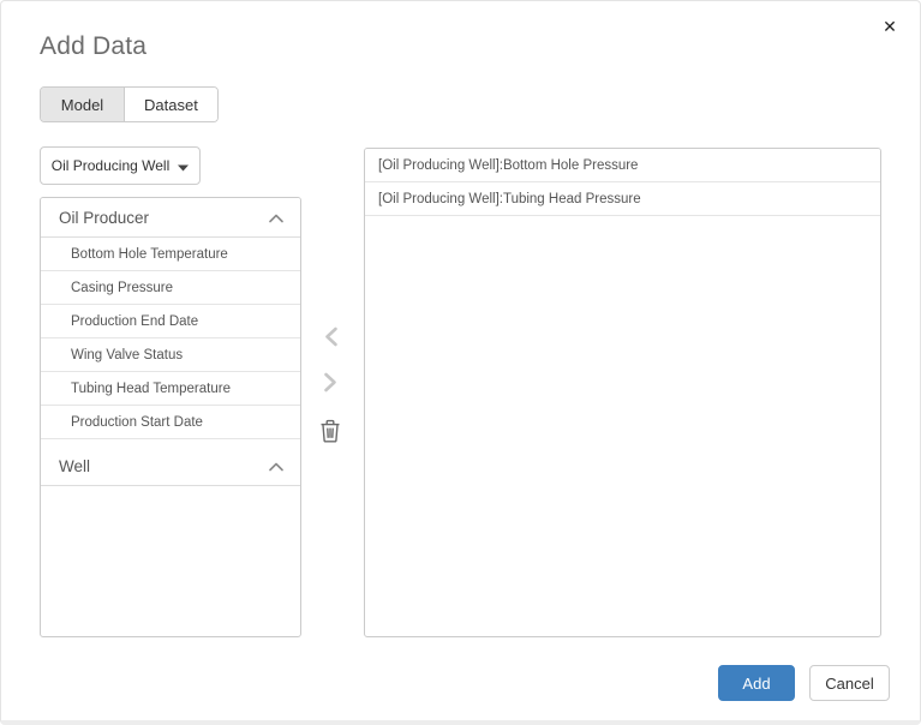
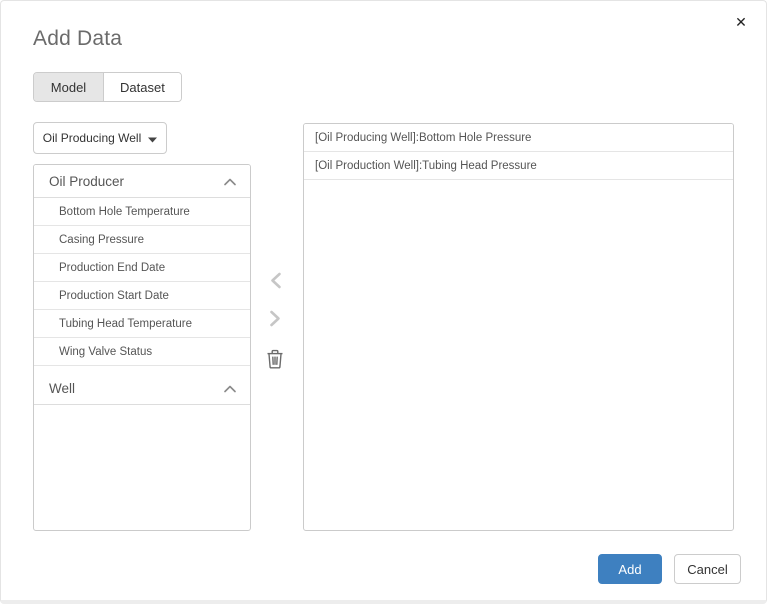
  Add Data
  ✕
  Model
  Dataset
  Oil Producing Well
  Oil Producer
  Bottom Hole Temperature
  Casing Pressure
  Production End Date
- Wing Valve Status
+ Production Start Date
  Tubing Head Temperature
- Production Start Date
+ Wing Valve Status
  Well
  [Oil Producing Well]:Bottom Hole Pressure
- [Oil Producing Well]:Tubing Head Pressure
+ [Oil Production Well]:Tubing Head Pressure
  Add
  Cancel
